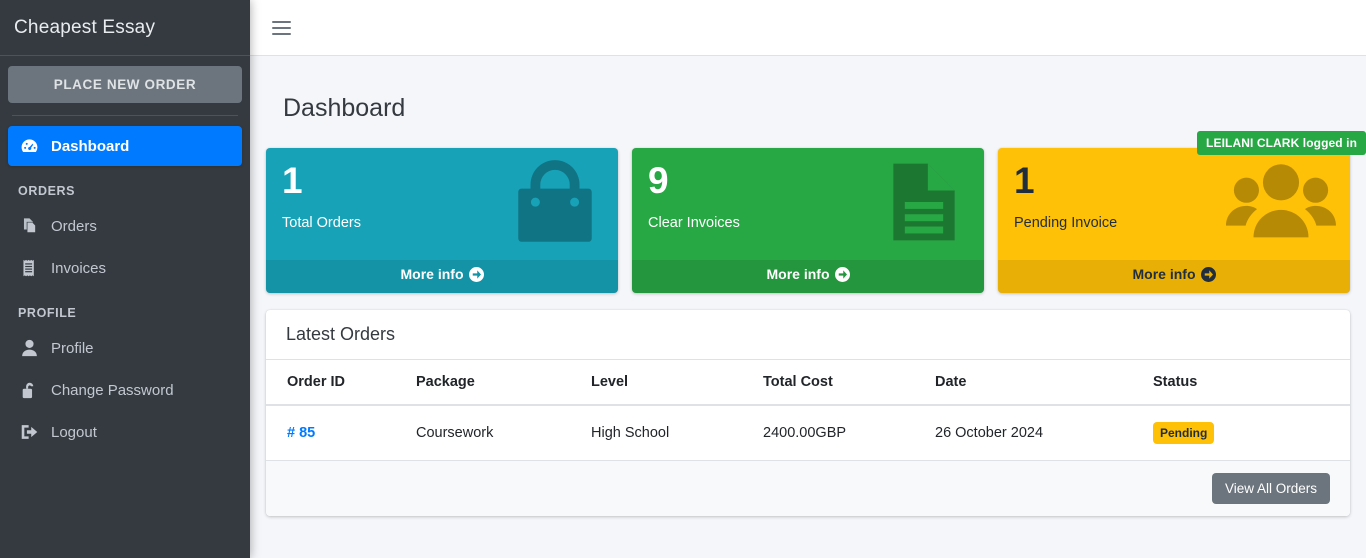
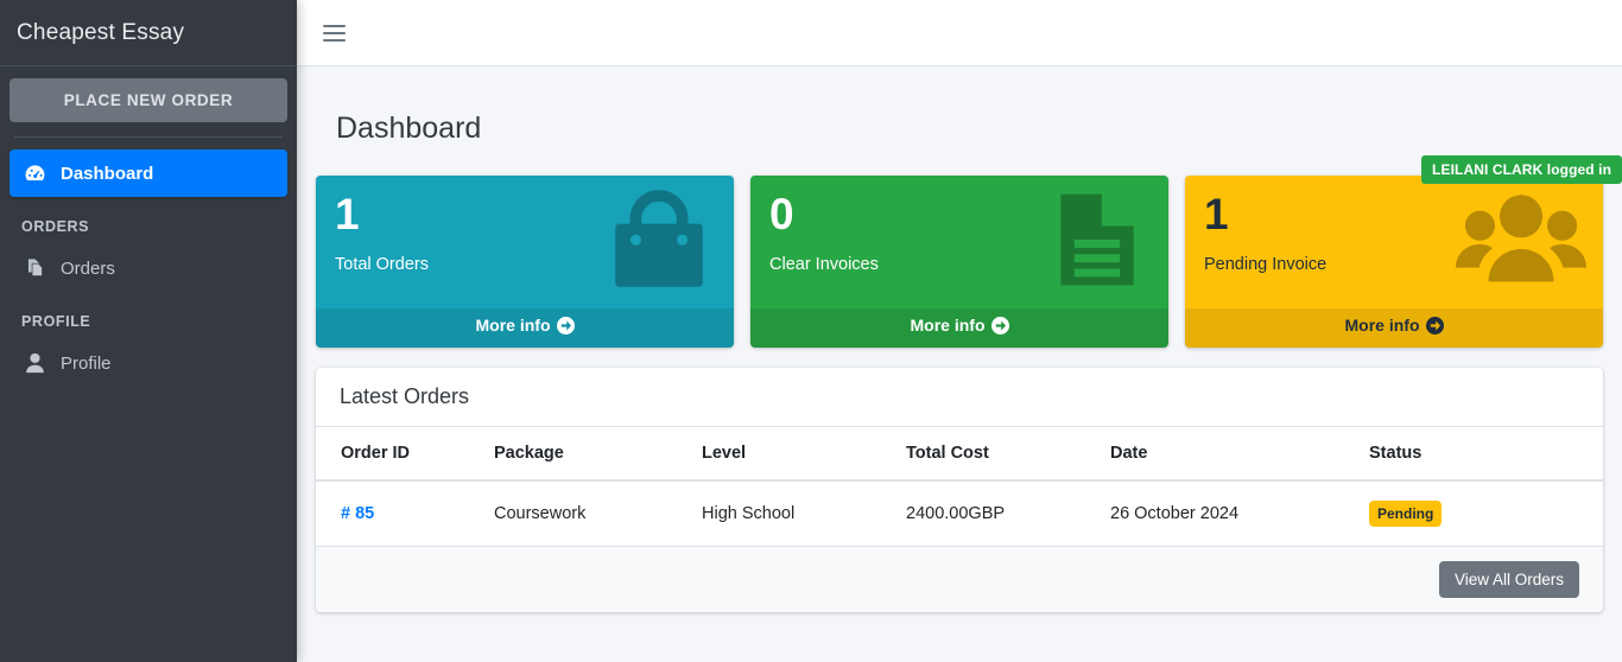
  Cheapest Essay
  PLACE NEW ORDER
  Dashboard
  ORDERS
  Orders
- Invoices
  PROFILE
  Profile
- Change Password
- Logout
  LEILANI CLARK logged in
  Dashboard
  1
  Total Orders
  More info
- 9
+ 0
  Clear Invoices
  More info
  1
  Pending Invoice
  More info
  Latest Orders
  Order ID	Package	Level	Total Cost	Date	Status
  # 85	Coursework	High School	2400.00GBP	26 October 2024	Pending
  View All Orders
